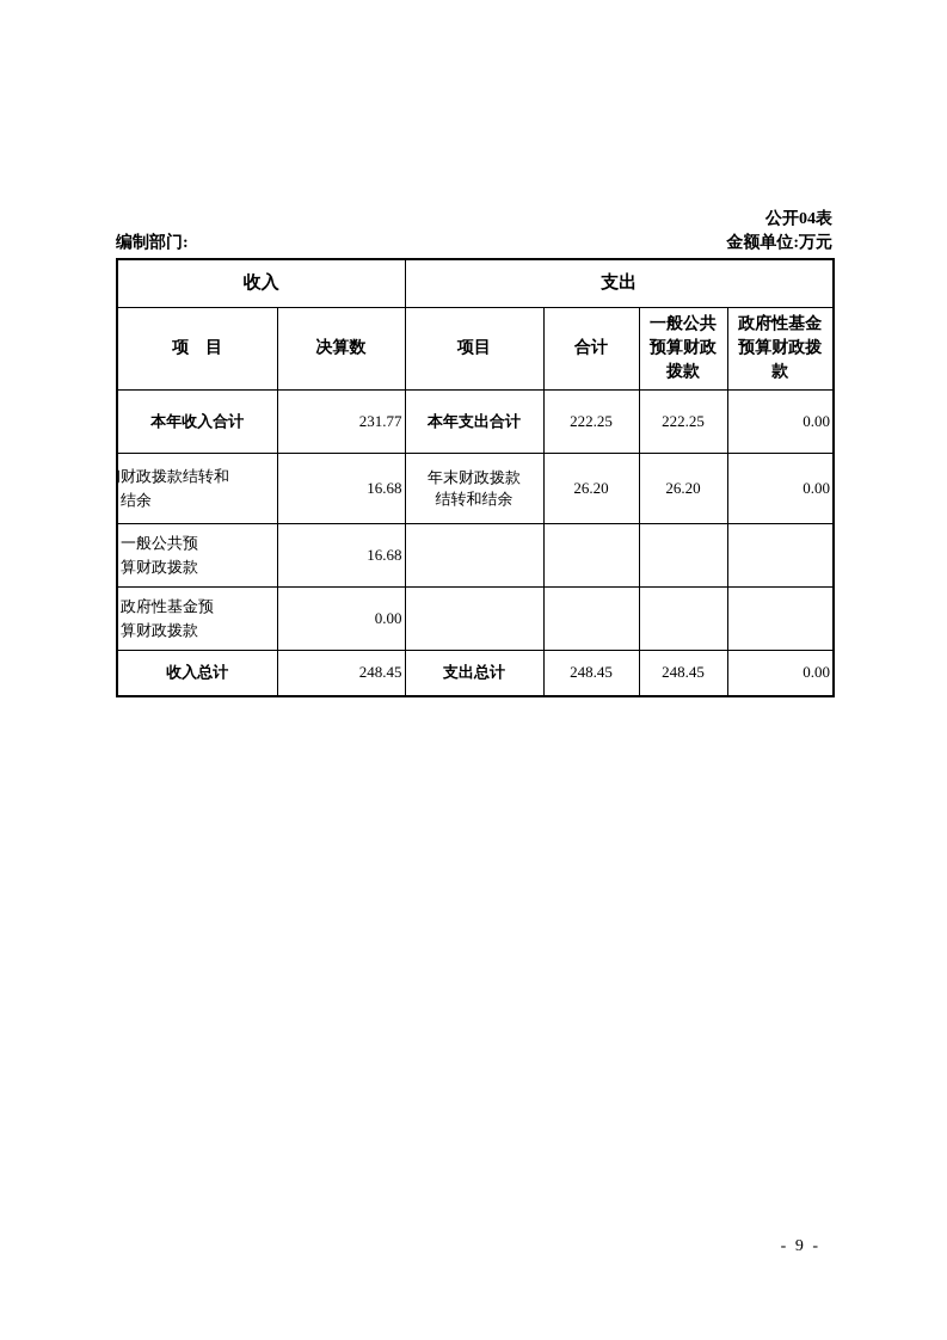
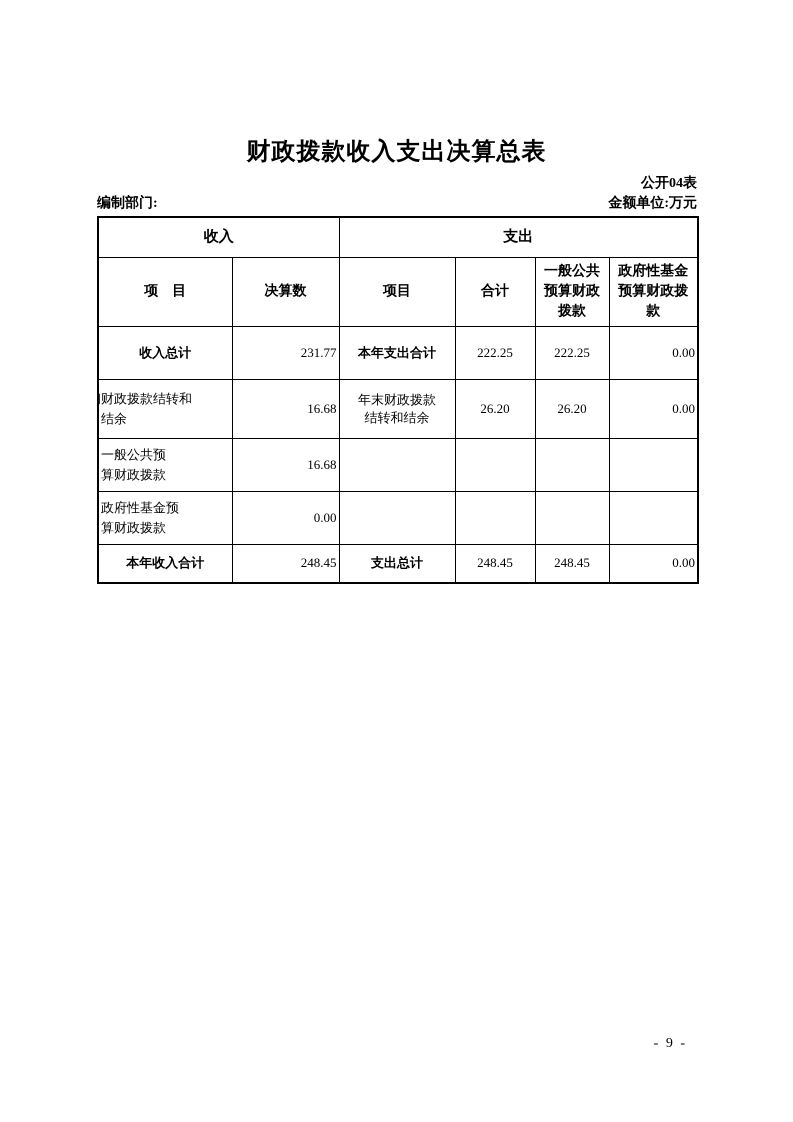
+ 财政拨款收入支出决算总表
  公开04表
  编制部门:
  金额单位:万元
  收入	支出
  项 目	决算数	项目	合计	一般公共 预算财政 拨款	政府性基金 预算财政拨 款
- 本年收入合计	231.77	本年支出合计	222.25	222.25	0.00
+ 收入总计	231.77	本年支出合计	222.25	222.25	0.00
  财政拨款结转和 结余	16.68	年末财政拨款 结转和结余	26.20	26.20	0.00
  一般公共预 算财政拨款	16.68
  政府性基金预 算财政拨款	0.00
- 收入总计	248.45	支出总计	248.45	248.45	0.00
+ 本年收入合计	248.45	支出总计	248.45	248.45	0.00
  - 9 -
